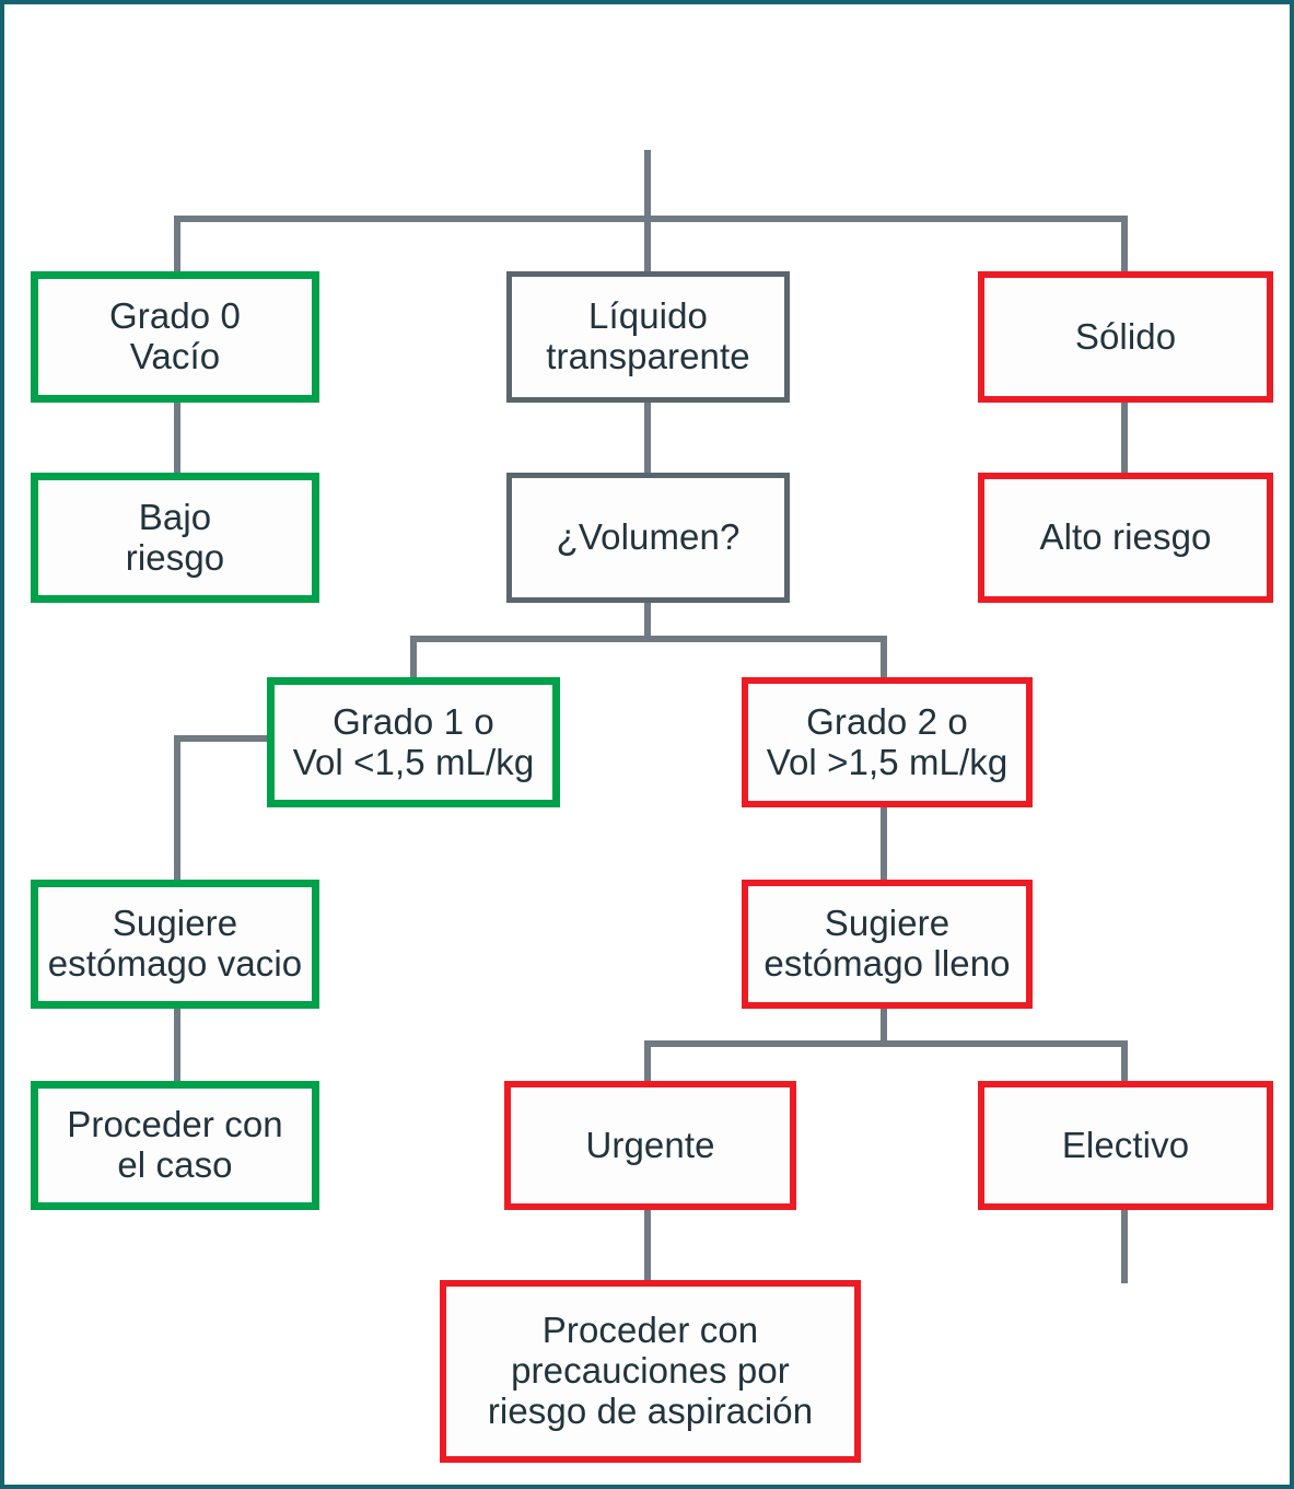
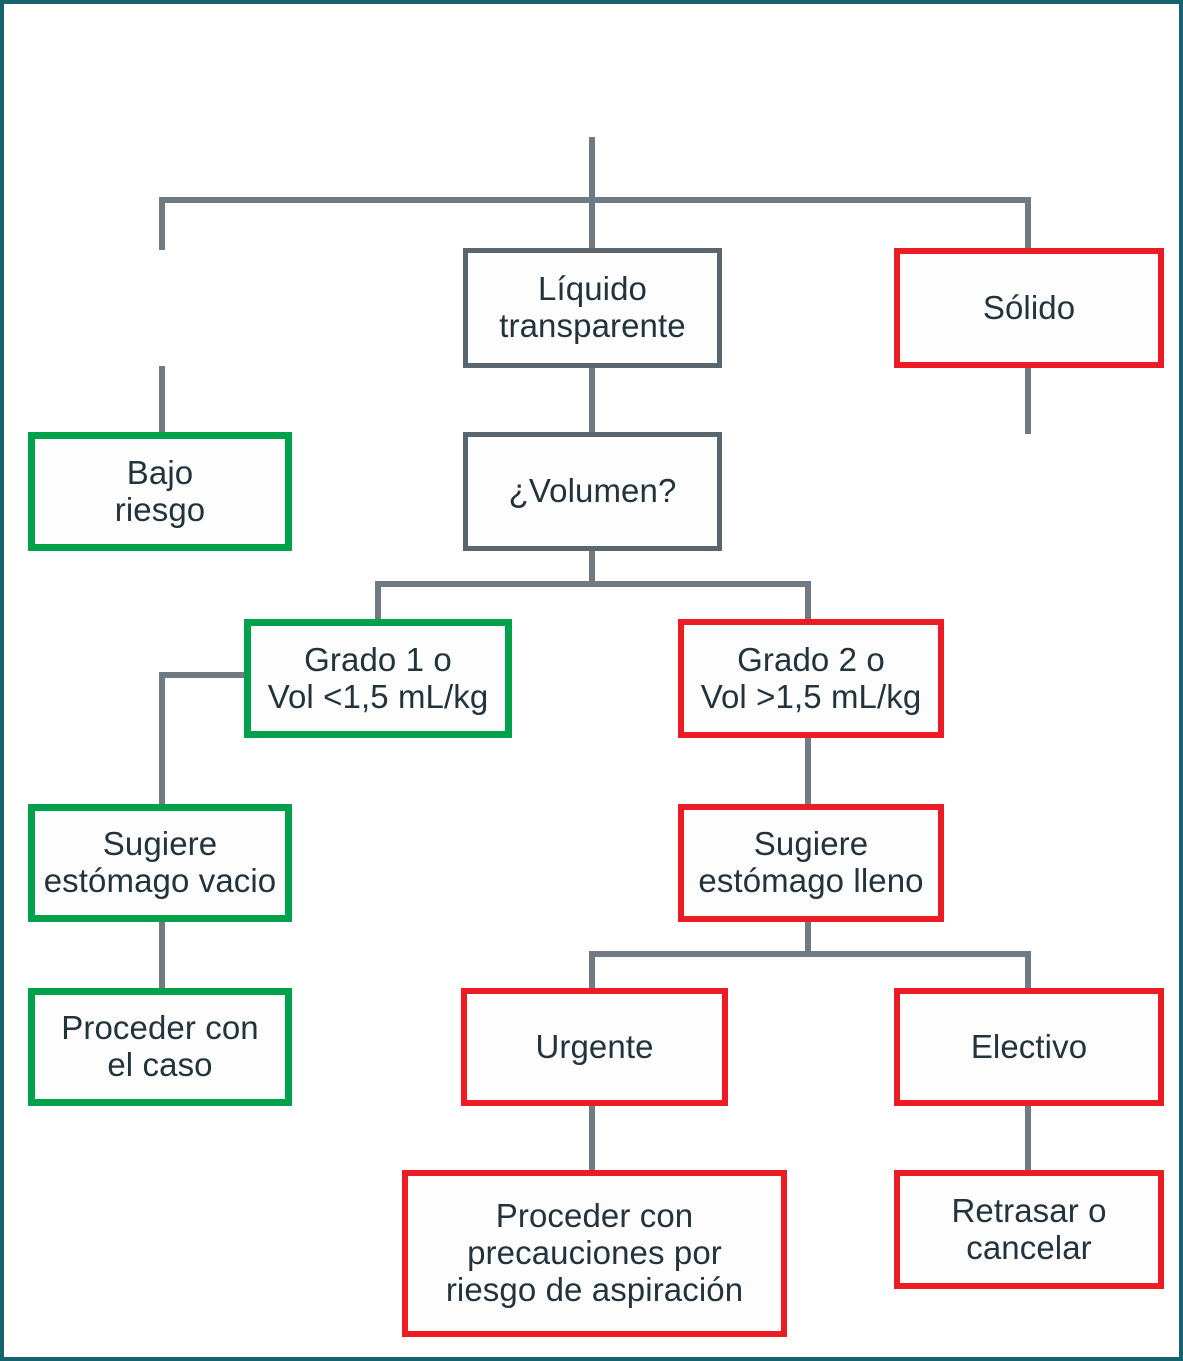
- Grado 0
- Vacío
  Líquido
  transparente
  Sólido
  Bajo
  riesgo
  ¿Volumen?
- Alto riesgo
  Grado 1 o
  Vol <1,5 mL/kg
  Grado 2 o
  Vol >1,5 mL/kg
  Sugiere
  estómago vacio
  Sugiere
  estómago lleno
  Proceder con
  el caso
  Urgente
  Electivo
  Proceder con
  precauciones por
  riesgo de aspiración
+ Retrasar o
+ cancelar
